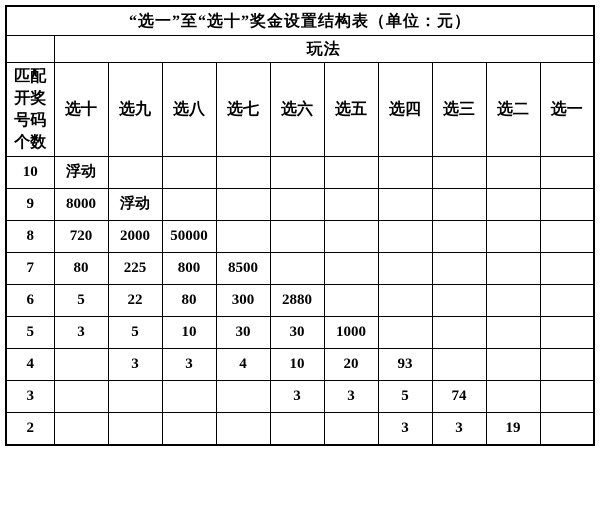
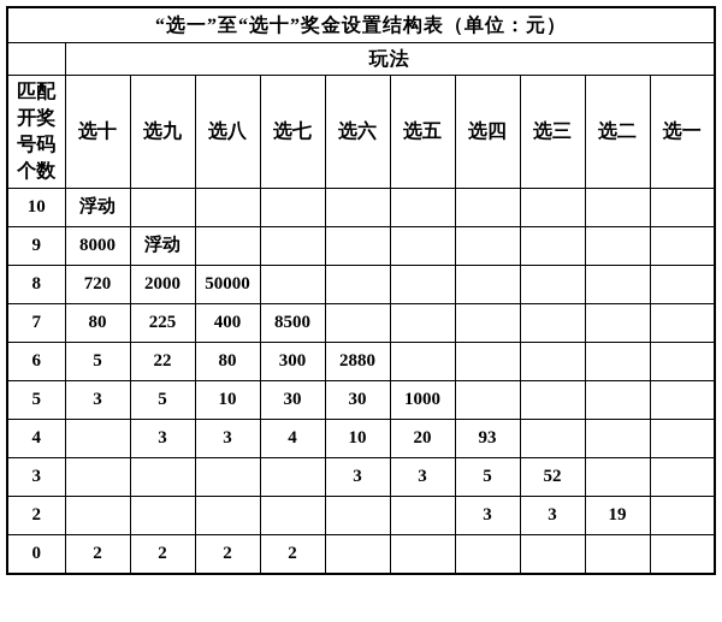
  “选一”至“选十”奖金设置结构表（单位：元）
  	玩法
  匹配 开奖 号码 个数	选十	选九	选八	选七	选六	选五	选四	选三	选二	选一
  10	浮动
  9	8000	浮动
  8	720	2000	50000
- 7	80	225	800	8500
+ 7	80	225	400	8500
  6	5	22	80	300	2880
  5	3	5	10	30	30	1000
  4		3	3	4	10	20	93
- 3					3	3	5	74
+ 3					3	3	5	52
  2							3	3	19
+ 0	2	2	2	2
